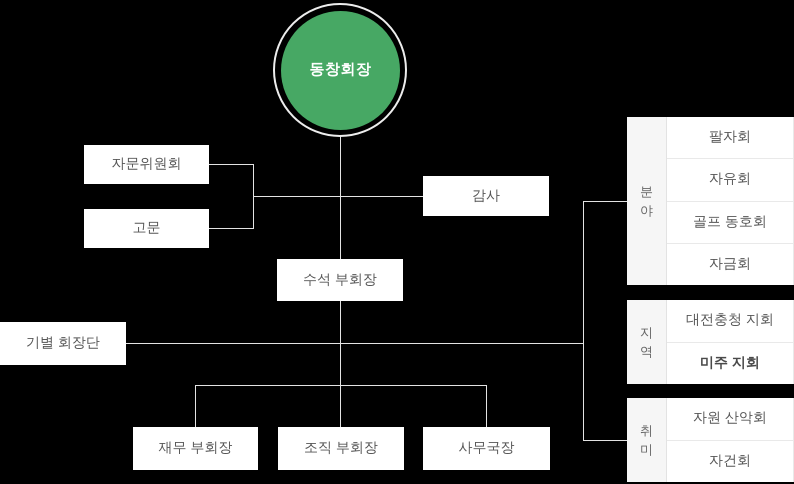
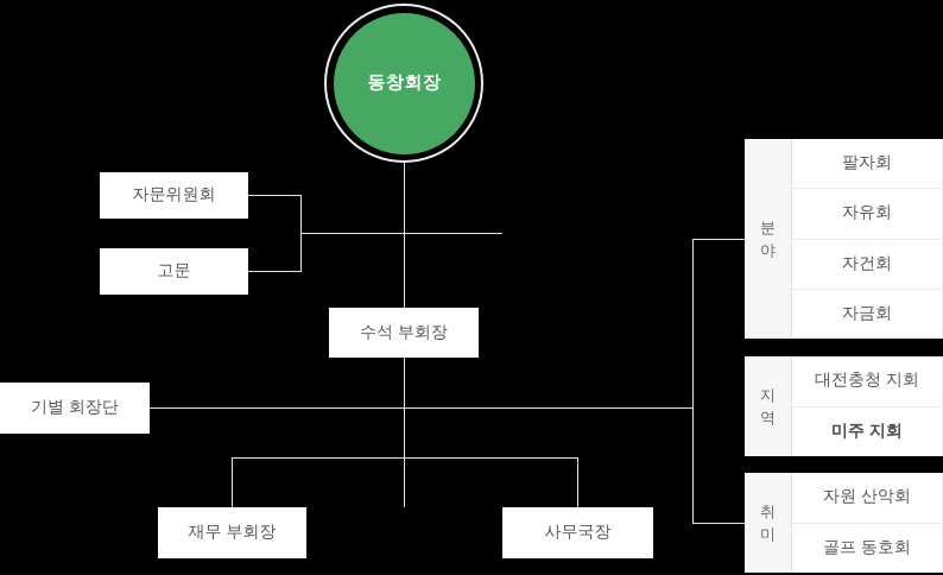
  동창회장
  자문위원회
  고문
- 감사
  수석 부회장
  기별 회장단
  재무 부회장
- 조직 부회장
  사무국장
  분야
  팔자회
  자유회
- 골프 동호회
+ 자건회
  자금회
  지역
  대전충청 지회
  미주 지회
  취미
  자원 산악회
- 자건회
+ 골프 동호회
